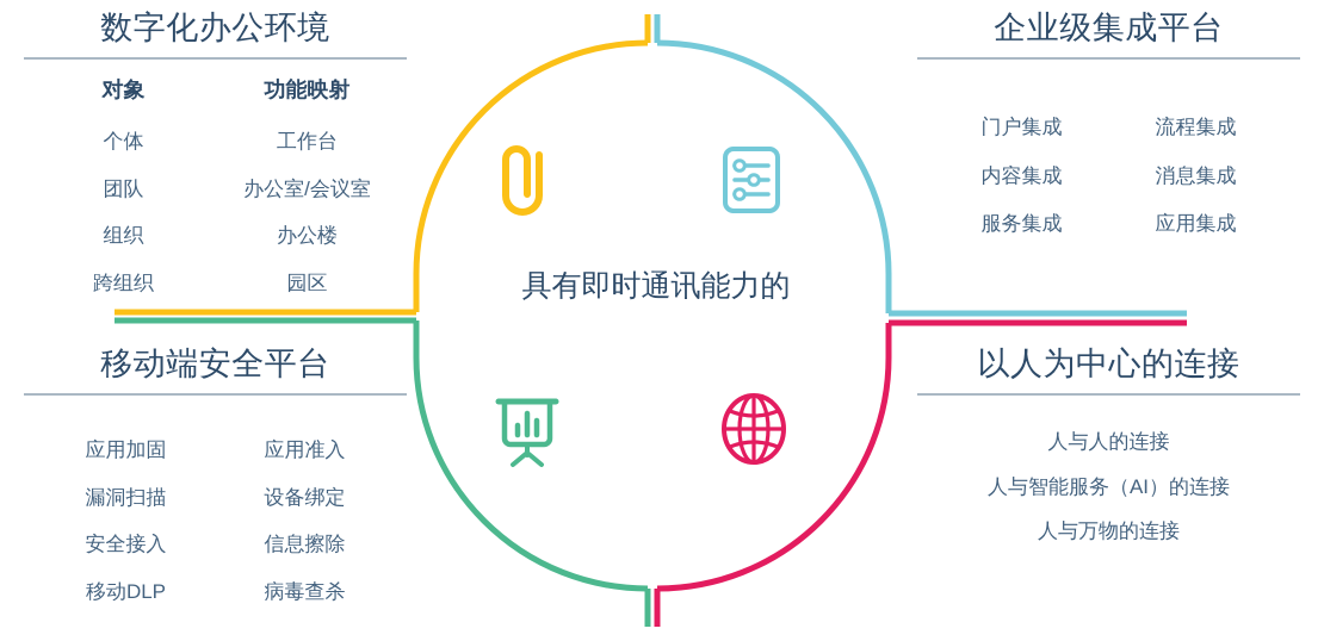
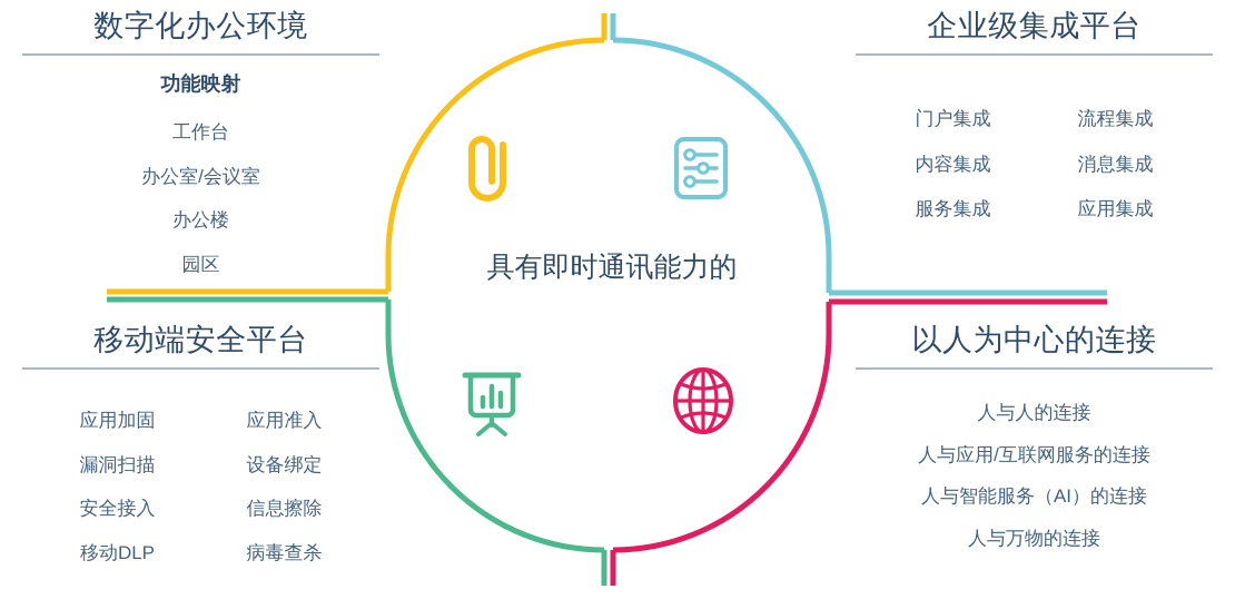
  具有即时通讯能力的
  数字化办公环境
- 对象
- 个体
- 团队
- 组织
- 跨组织
  功能映射
  工作台
  办公室/会议室
  办公楼
  园区
  企业级集成平台
  门户集成
  内容集成
  服务集成
  流程集成
  消息集成
  应用集成
  移动端安全平台
  应用加固
  漏洞扫描
  安全接入
  移动DLP
  应用准入
  设备绑定
  信息擦除
  病毒查杀
  以人为中心的连接
  人与人的连接
+ 人与应用/互联网服务的连接
  人与智能服务（AI）的连接
  人与万物的连接
